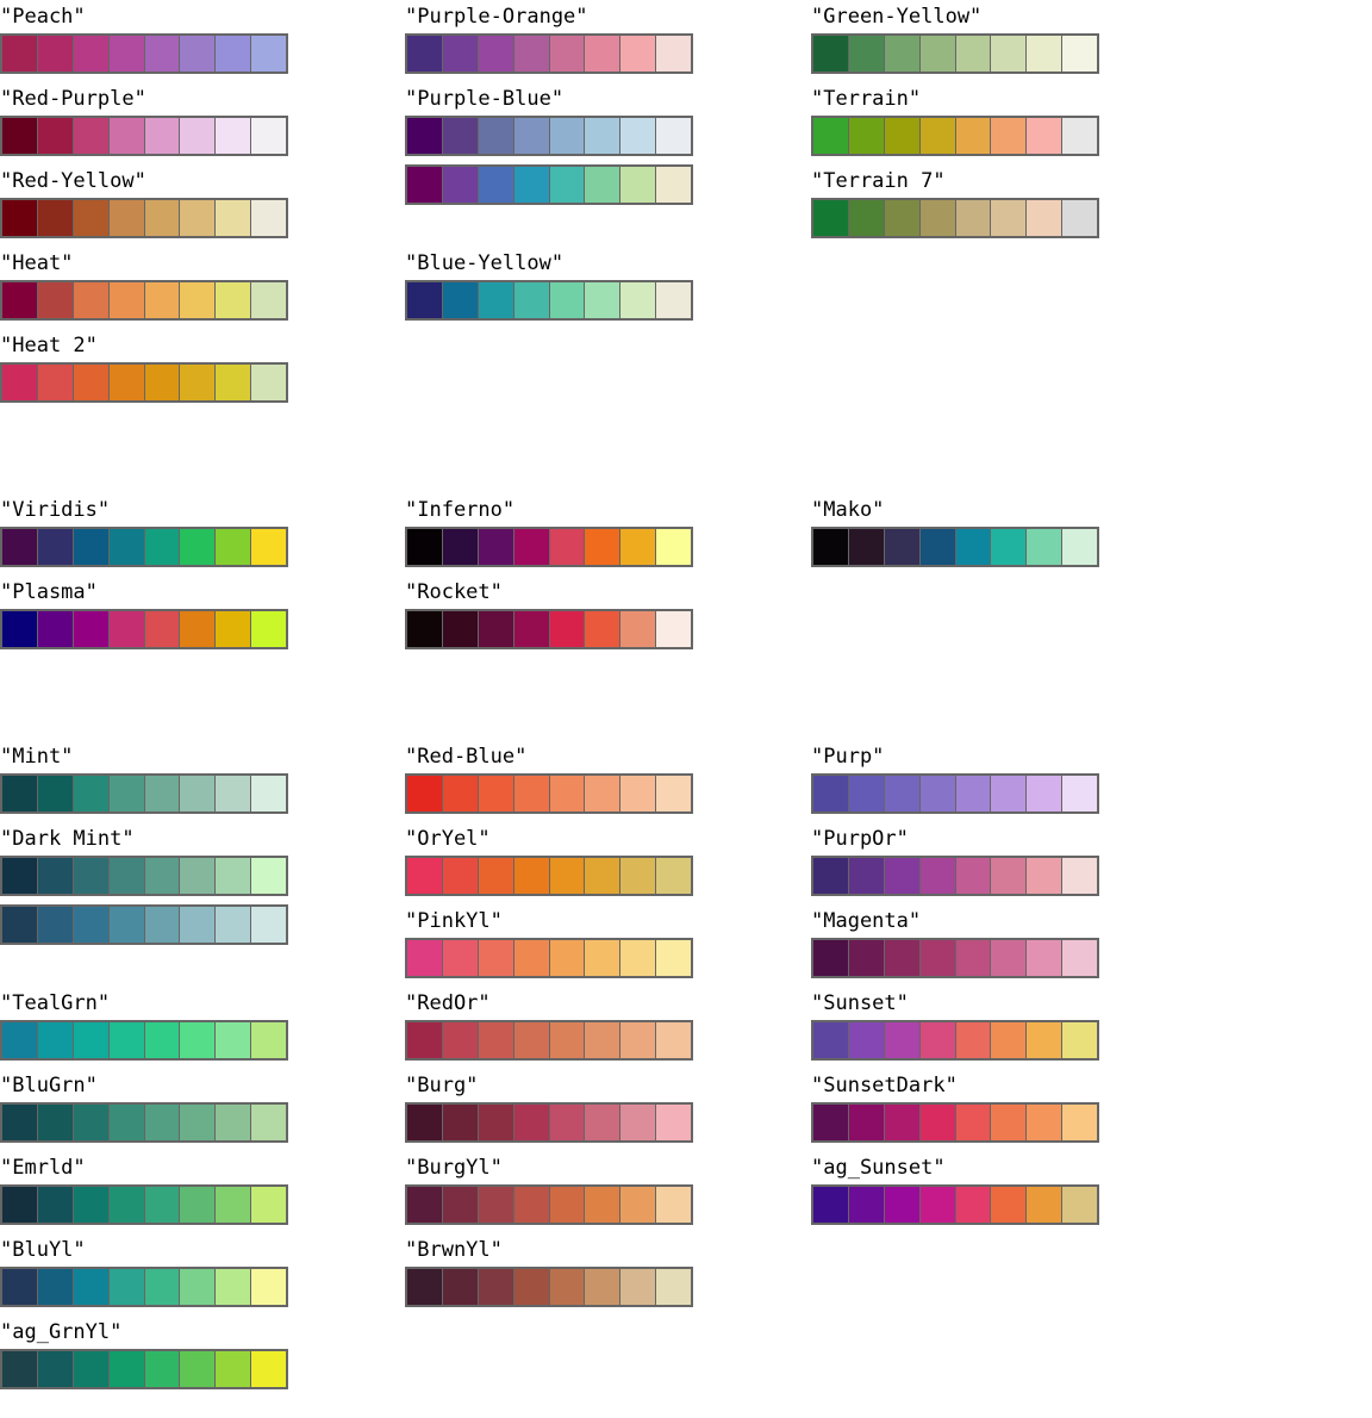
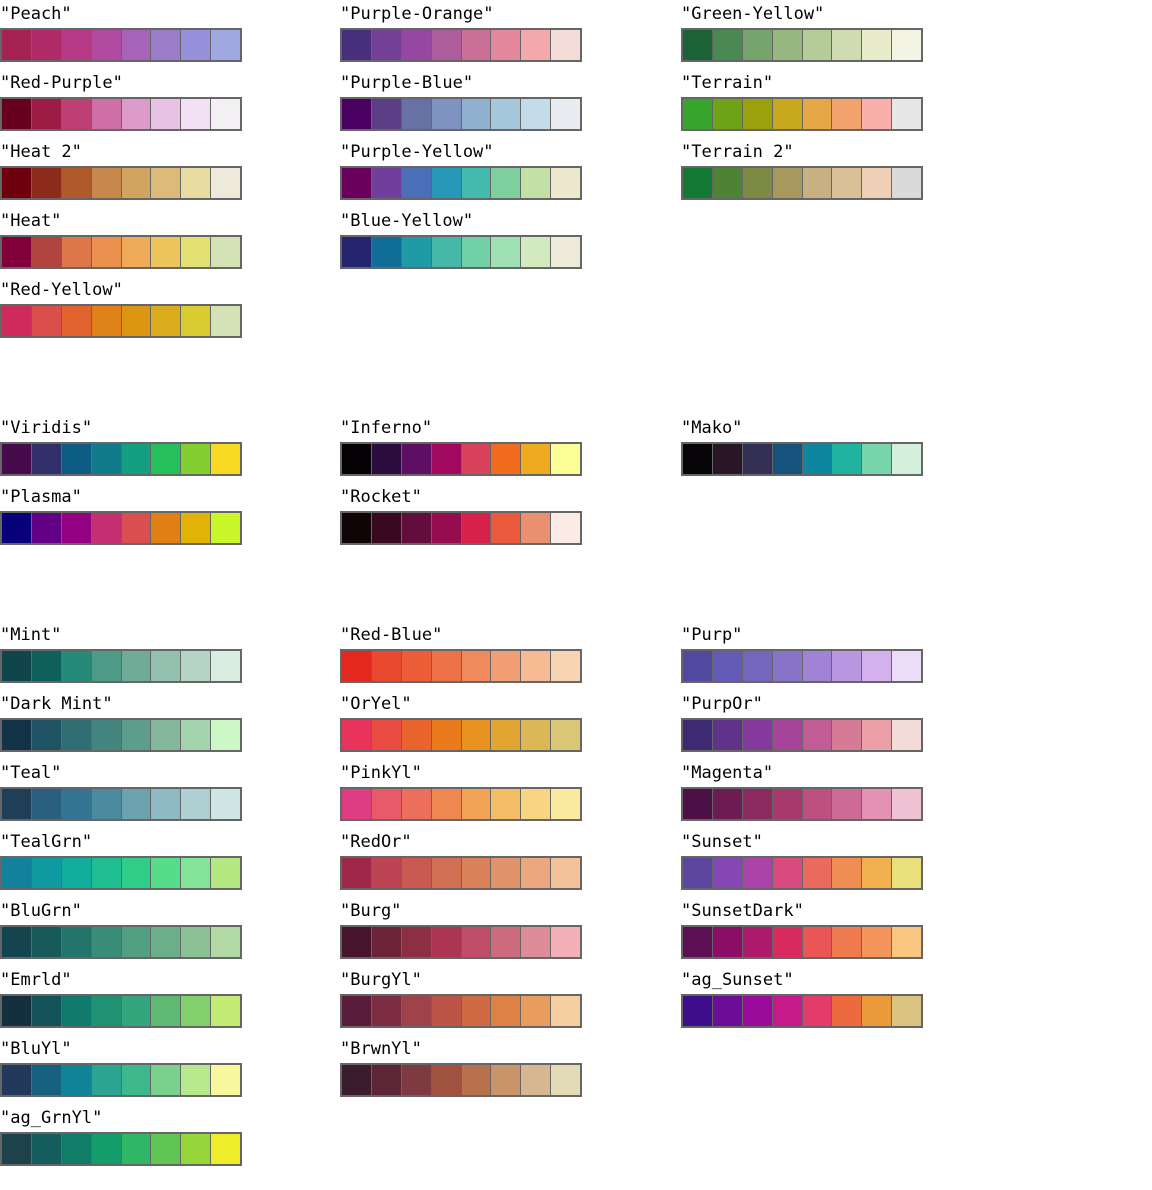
  "Peach"
  "Red-Purple"
- "Red-Yellow"
+ "Heat 2"
  "Heat"
- "Heat 2"
+ "Red-Yellow"
  "Purple-Orange"
  "Purple-Blue"
+ "Purple-Yellow"
  "Blue-Yellow"
  "Green-Yellow"
  "Terrain"
- "Terrain 7"
+ "Terrain 2"
  "Viridis"
  "Plasma"
  "Inferno"
  "Rocket"
  "Mako"
  "Mint"
  "Dark Mint"
+ "Teal"
  "TealGrn"
  "BluGrn"
  "Emrld"
  "BluYl"
  "ag_GrnYl"
  "Red-Blue"
  "OrYel"
  "PinkYl"
  "RedOr"
  "Burg"
  "BurgYl"
  "BrwnYl"
  "Purp"
  "PurpOr"
  "Magenta"
  "Sunset"
  "SunsetDark"
  "ag_Sunset"
